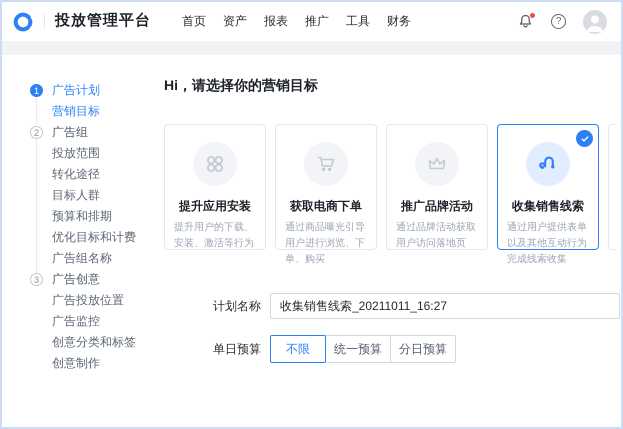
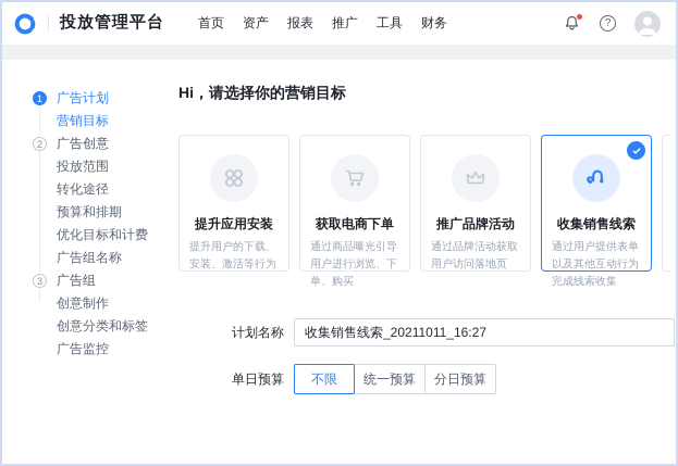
  投放管理平台
  首页
  资产
  报表
  推广
  工具
  财务
  ?
  1
  广告计划
  营销目标
  2
- 广告组
+ 广告创意
  投放范围
  转化途径
- 目标人群
  预算和排期
  优化目标和计费
  广告组名称
  3
- 广告创意
+ 广告组
- 广告投放位置
- 广告监控
+ 创意制作
  创意分类和标签
- 创意制作
+ 广告监控
  Hi，请选择你的营销目标
  提升应用安装
  提升用户的下载、安装、激活等行为
  获取电商下单
  通过商品曝光引导用户进行浏览、下单、购买
  推广品牌活动
  通过品牌活动获取用户访问落地页
  收集销售线索
  通过用户提供表单以及其他互动行为完成线索收集
  计划名称
  收集销售线索_20211011_16:27
  单日预算
  不限
  统一预算
  分日预算
